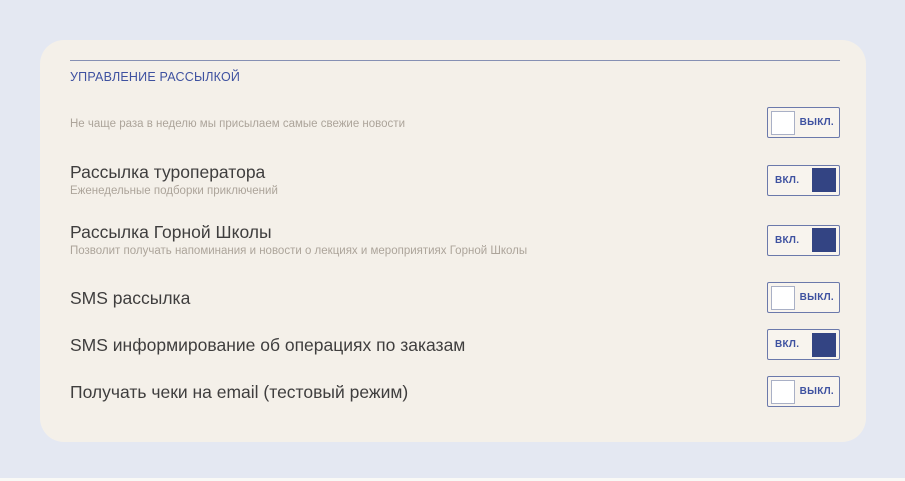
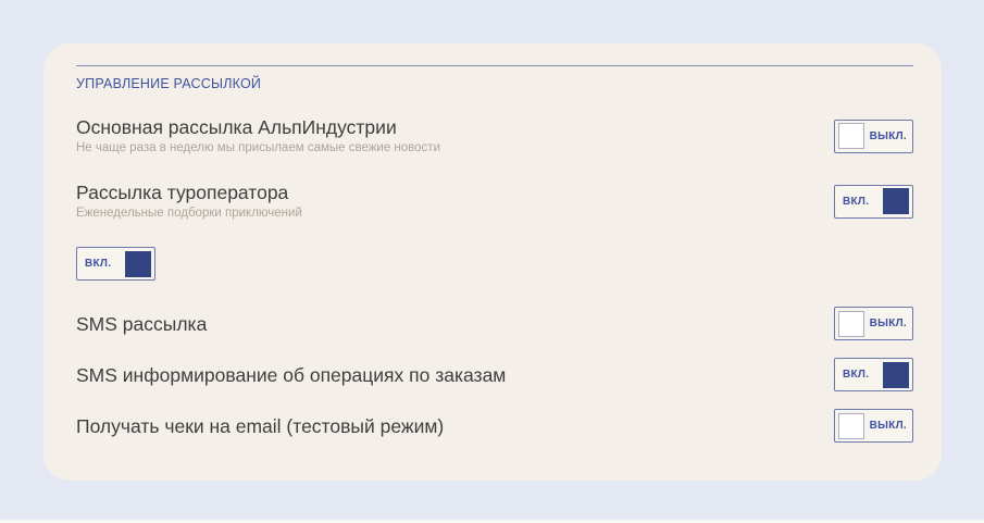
  УПРАВЛЕНИЕ РАССЫЛКОЙ
+ Основная рассылка АльпИндустрии
  Не чаще раза в неделю мы присылаем самые свежие новости
  ВЫКЛ.
  Рассылка туроператора
  Еженедельные подборки приключений
  ВКЛ.
- Рассылка Горной Школы
- Позволит получать напоминания и новости о лекциях и мероприятиях Горной Школы
  ВКЛ.
  SMS рассылка
  ВЫКЛ.
  SMS информирование об операциях по заказам
  ВКЛ.
  Получать чеки на email (тестовый режим)
  ВЫКЛ.
